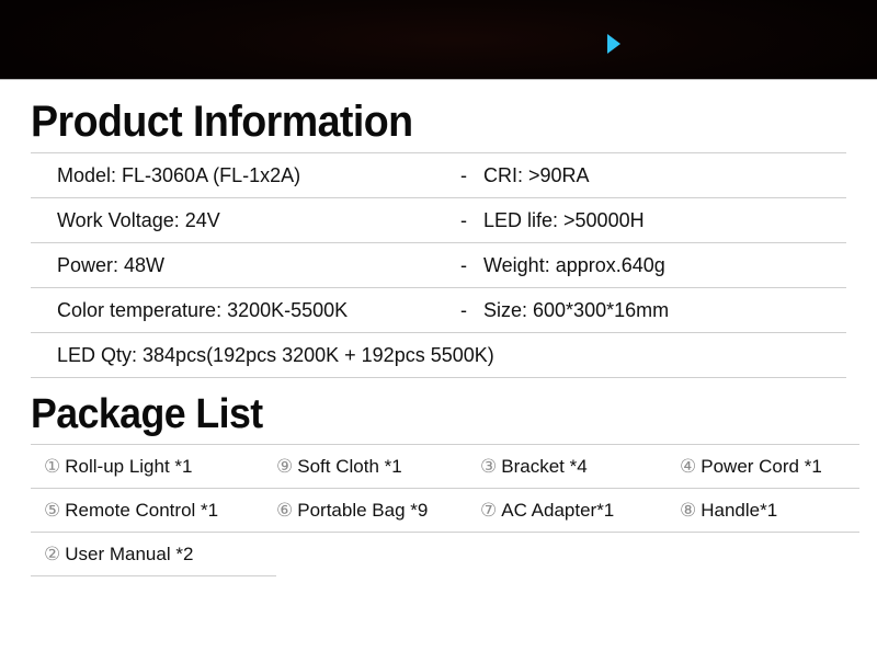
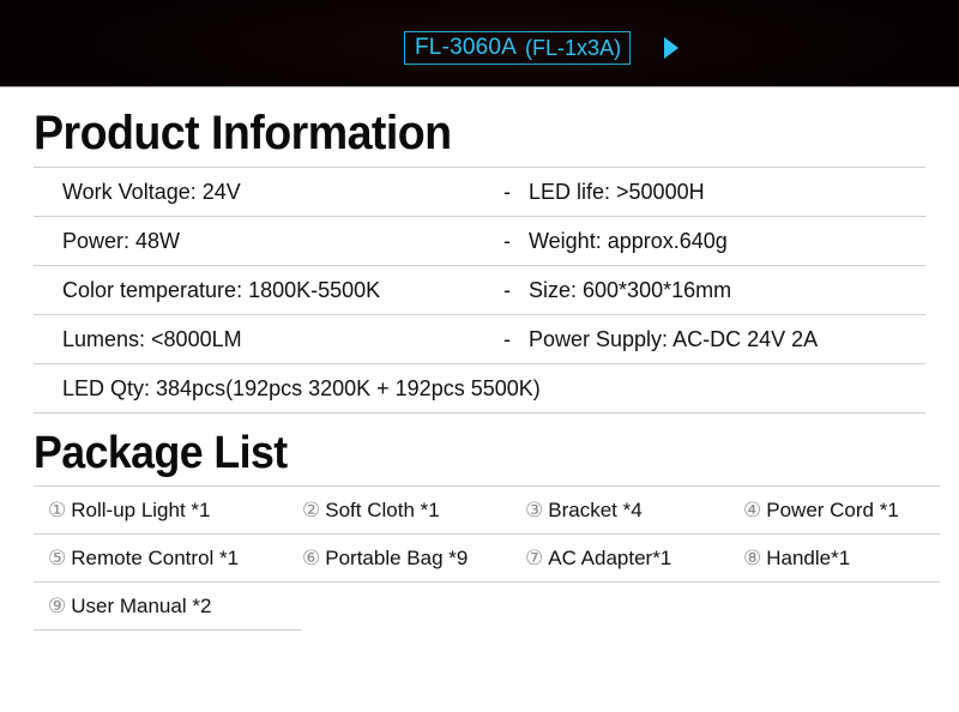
+ FL-3060A
+ (FL-1x3A)
  Product Information
- Model: FL-3060A (FL-1x2A)	-	CRI: >90RA
  Work Voltage: 24V	-	LED life: >50000H
  Power: 48W	-	Weight: approx.640g
- Color temperature: 3200K-5500K	-	Size: 600*300*16mm
+ Color temperature: 1800K-5500K	-	Size: 600*300*16mm
+ Lumens: <8000LM	-	Power Supply: AC-DC 24V 2A
  LED Qty: 384pcs(192pcs 3200K + 192pcs 5500K)
  Package List
- ① Roll-up Light *1	⑨ Soft Cloth *1	③ Bracket *4	④ Power Cord *1
+ ① Roll-up Light *1	② Soft Cloth *1	③ Bracket *4	④ Power Cord *1
  ⑤ Remote Control *1	⑥ Portable Bag *9	⑦ AC Adapter*1	⑧ Handle*1
- ② User Manual *2
+ ⑨ User Manual *2
